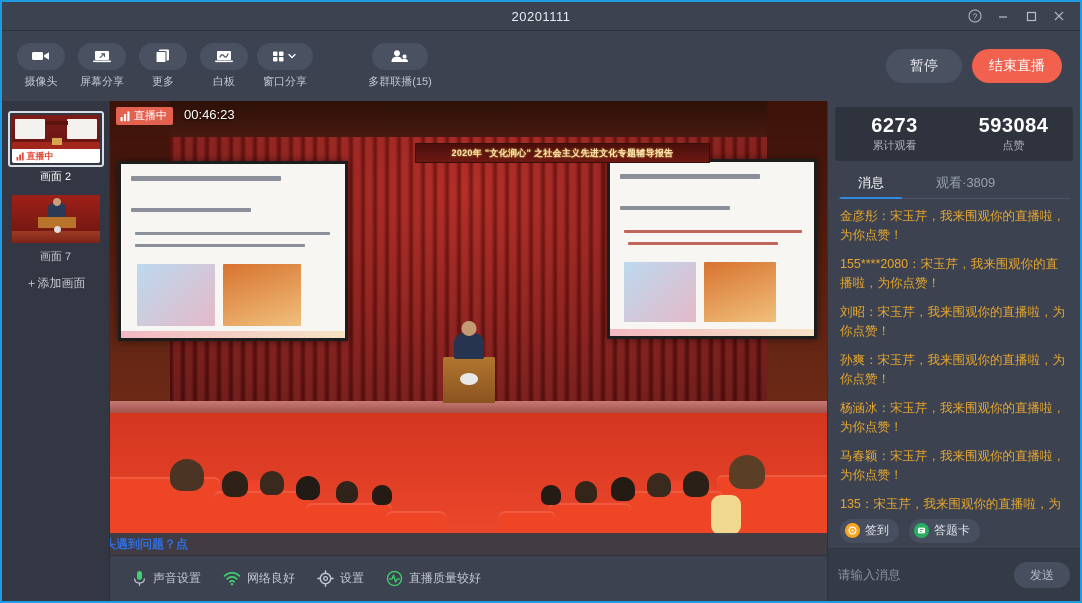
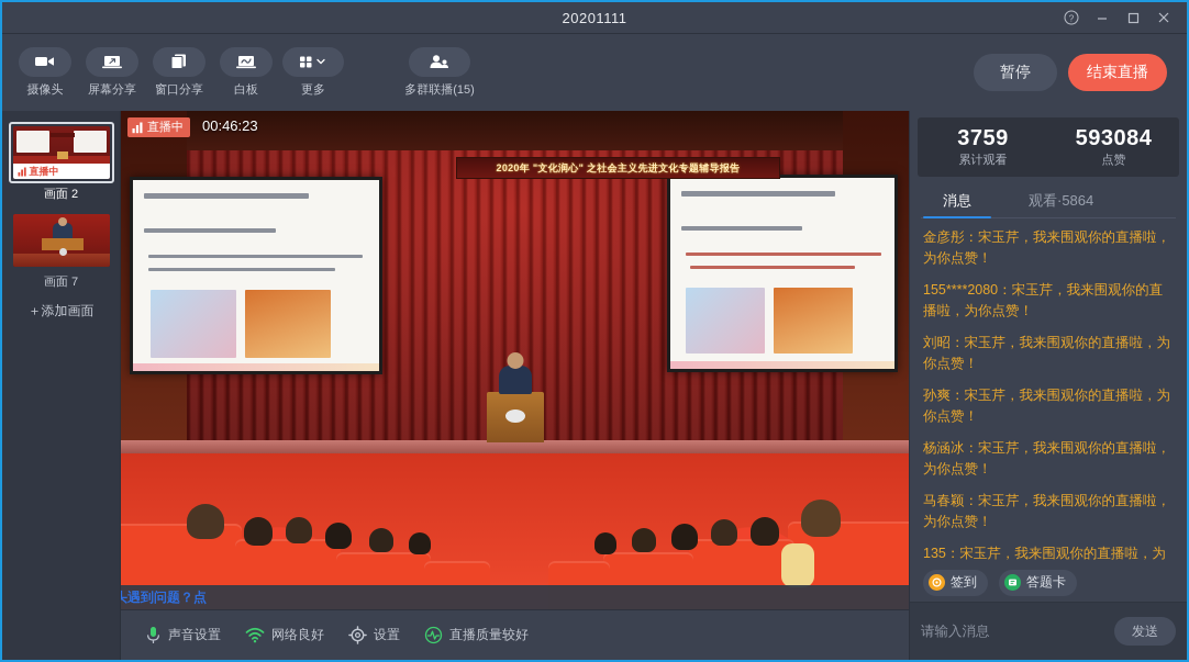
  20201111
  ?
  摄像头
  屏幕分享
- 更多
+ 窗口分享
  白板
- 窗口分享
+ 更多
  多群联播(15)
  暂停
  结束直播
  直播中
  画面 2
  画面 7
  ＋添加画面
  2020年 "文化润心" 之社会主义先进文化专题辅导报告
  直播中
  00:46:23
  头遇到问题？点
  声音设置
  网络良好
  设置
  直播质量较好
- 6273
+ 3759
  累计观看
  593084
  点赞
  消息
- 观看·3809
+ 观看·5864
  金彦彤：宋玉芹，我来围观你的直播啦，为你点赞！
  155****2080：宋玉芹，我来围观你的直播啦，为你点赞！
  刘昭：宋玉芹，我来围观你的直播啦，为你点赞！
  孙爽：宋玉芹，我来围观你的直播啦，为你点赞！
  杨涵冰：宋玉芹，我来围观你的直播啦，为你点赞！
  马春颖：宋玉芹，我来围观你的直播啦，为你点赞！
  135：宋玉芹，我来围观你的直播啦，为
  签到
  答题卡
  请输入消息
  发送
